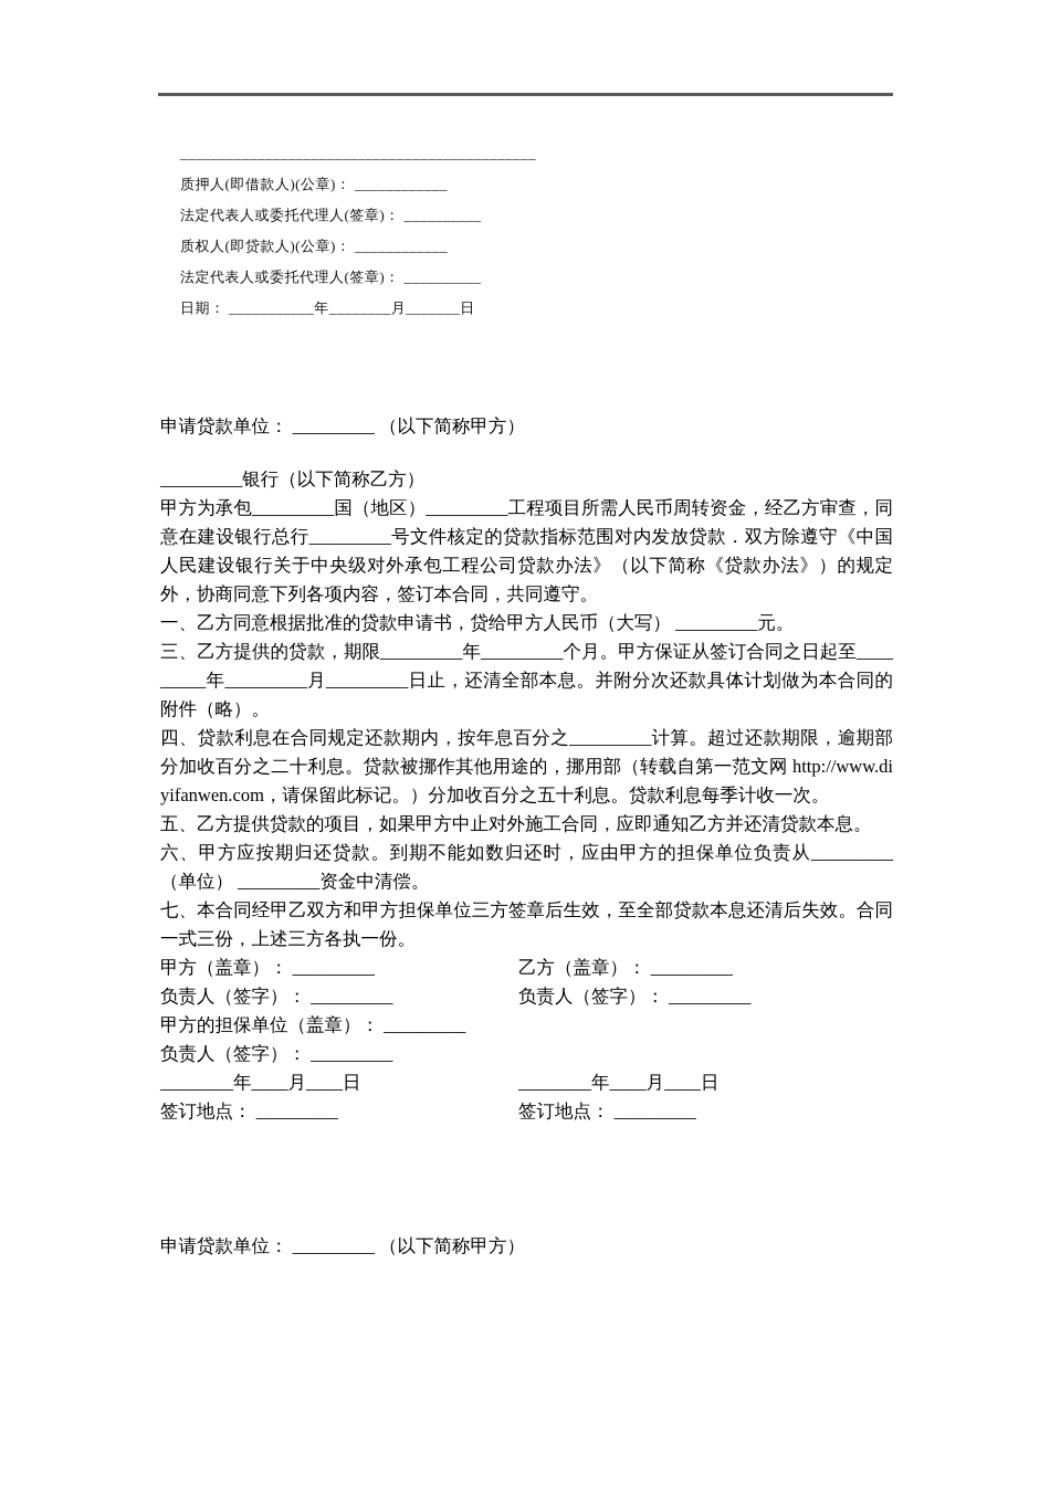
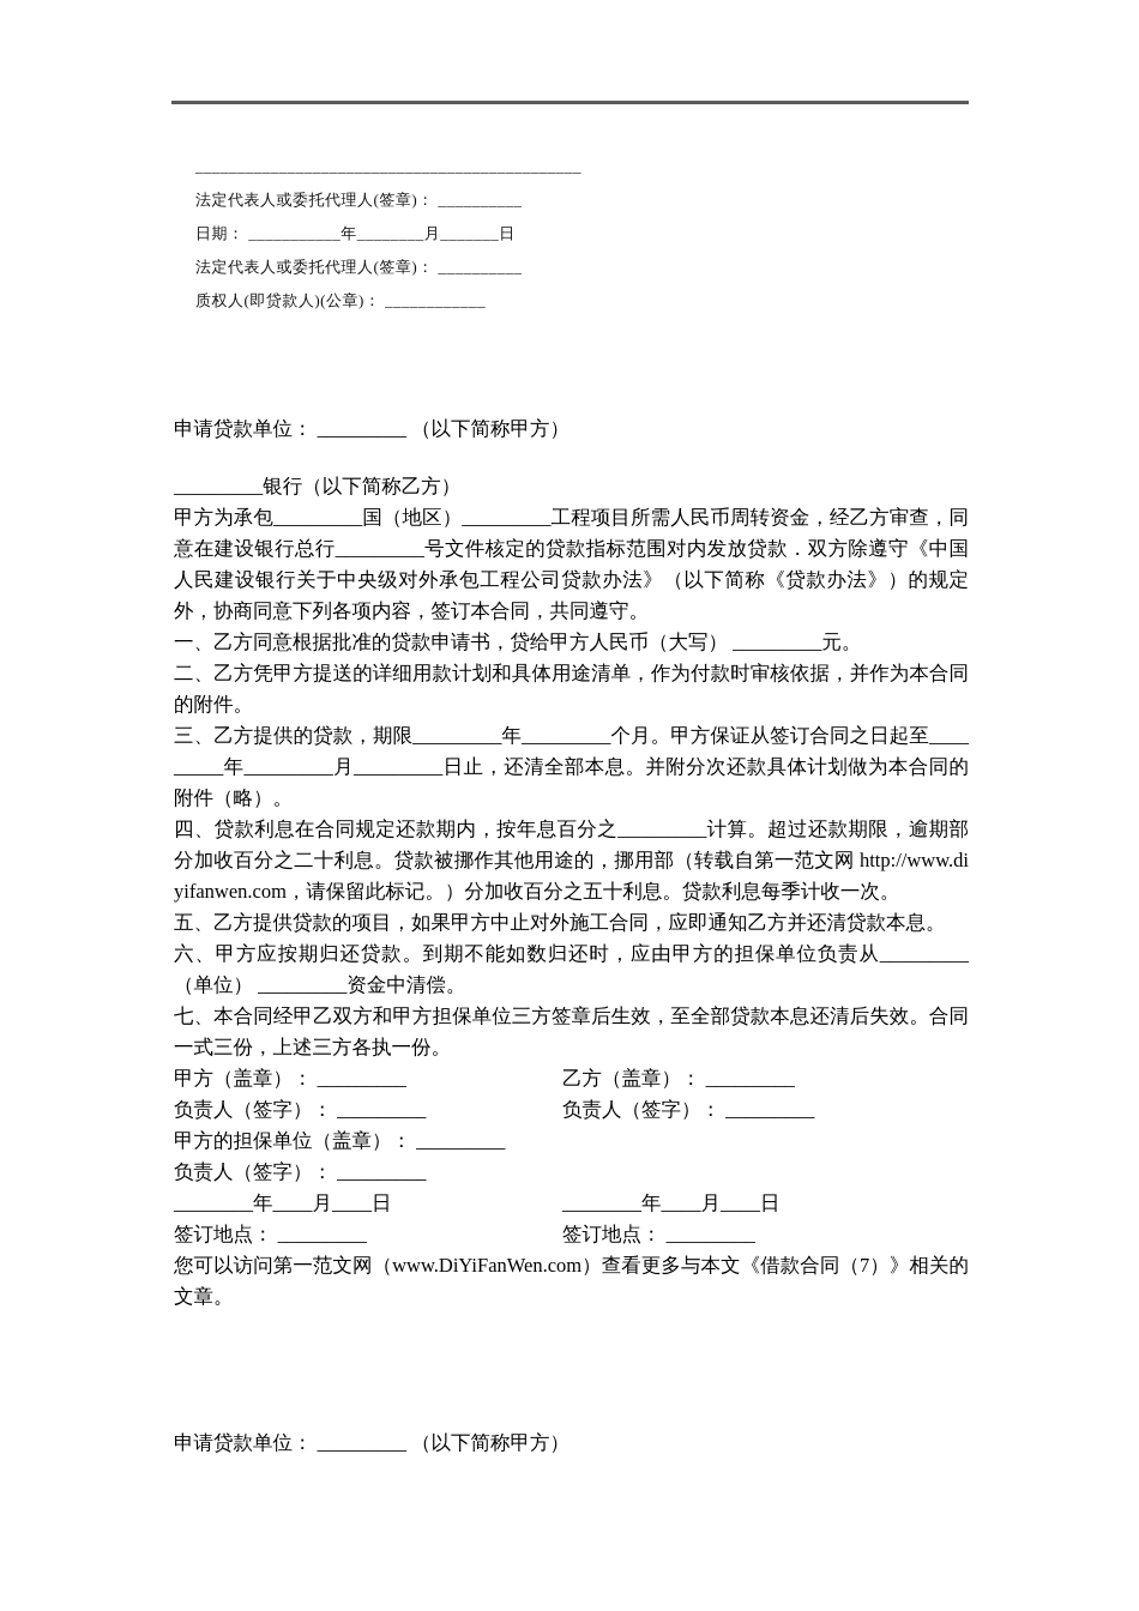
  ______________________________________________
- 质押人(即借款人)(公章)： ____________
  法定代表人或委托代理人(签章)： __________
- 质权人(即贷款人)(公章)： ____________
+ 日期： ___________年________月_______日
  法定代表人或委托代理人(签章)： __________
- 日期： ___________年________月_______日
+ 质权人(即贷款人)(公章)： ____________
  申请贷款单位： _________ （以下简称甲方）
  _________银行（以下简称乙方）
  甲方为承包_________国（地区）_________工程项目所需人民币周转资金，经乙方审查，同意在建设银行总行_________号文件核定的贷款指标范围对内发放贷款．双方除遵守《中国人民建设银行关于中央级对外承包工程公司贷款办法》（以下简称《贷款办法》）的规定外，协商同意下列各项内容，签订本合同，共同遵守。
  一、乙方同意根据批准的贷款申请书，贷给甲方人民币（大写） _________元。
+ 二、乙方凭甲方提送的详细用款计划和具体用途清单，作为付款时审核依据，并作为本合同的附件。
  三、乙方提供的贷款，期限_________年_________个月。甲方保证从签订合同之日起至_________年_________月_________日止，还清全部本息。并附分次还款具体计划做为本合同的附件（略）。
  四、贷款利息在合同规定还款期内，按年息百分之_________计算。超过还款期限，逾期部分加收百分之二十利息。贷款被挪作其他用途的，挪用部（转载自第一范文网 http://www.diyifanwen.com，请保留此标记。）分加收百分之五十利息。贷款利息每季计收一次。
  五、乙方提供贷款的项目，如果甲方中止对外施工合同，应即通知乙方并还清贷款本息。
  六、甲方应按期归还贷款。到期不能如数归还时，应由甲方的担保单位负责从_________（单位） _________资金中清偿。
  七、本合同经甲乙双方和甲方担保单位三方签章后生效，至全部贷款本息还清后失效。合同一式三份，上述三方各执一份。
  甲方（盖章）： _________
  乙方（盖章）： _________
  负责人（签字）： _________
  负责人（签字）： _________
  甲方的担保单位（盖章）： _________
  负责人（签字）： _________
  ________年____月____日
  ________年____月____日
  签订地点： _________
  签订地点： _________
+ 您可以访问第一范文网（www.DiYiFanWen.com）查看更多与本文《借款合同（7）》相关的文章。
  申请贷款单位： _________ （以下简称甲方）
